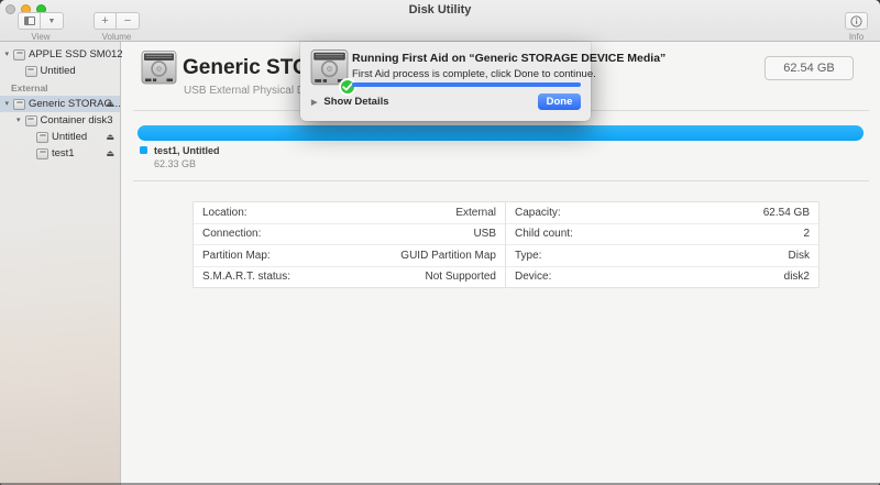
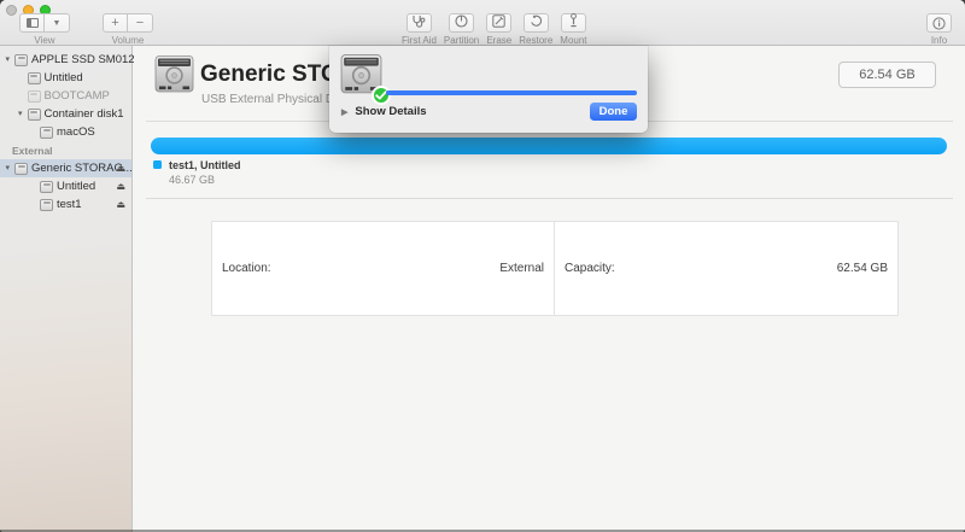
- Disk Utility
  View
  +
  −
  Volume
+ First Aid
+ Partition
+ Erase
+ Restore
+ Mount
  Info
  APPLE SSD SM012
  Untitled
+ BOOTCAMP
+ Container disk1
+ macOS
  External
  Generic STORAG...
  ⏏
- Container disk3
  Untitled
  ⏏
  test1
  ⏏
  62.54 GB
  test1, Untitled
- 62.33 GB
+ 46.67 GB
  Location:
  External
- Connection:
- USB
- Partition Map:
- GUID Partition Map
- S.M.A.R.T. status:
- Not Supported
  Capacity:
  62.54 GB
- Child count:
- 2
- Type:
- Disk
- Device:
- disk2
- Running First Aid on “Generic STORAGE DEVICE Media”
- First Aid process is complete, click Done to continue.
  Show Details
  Done
